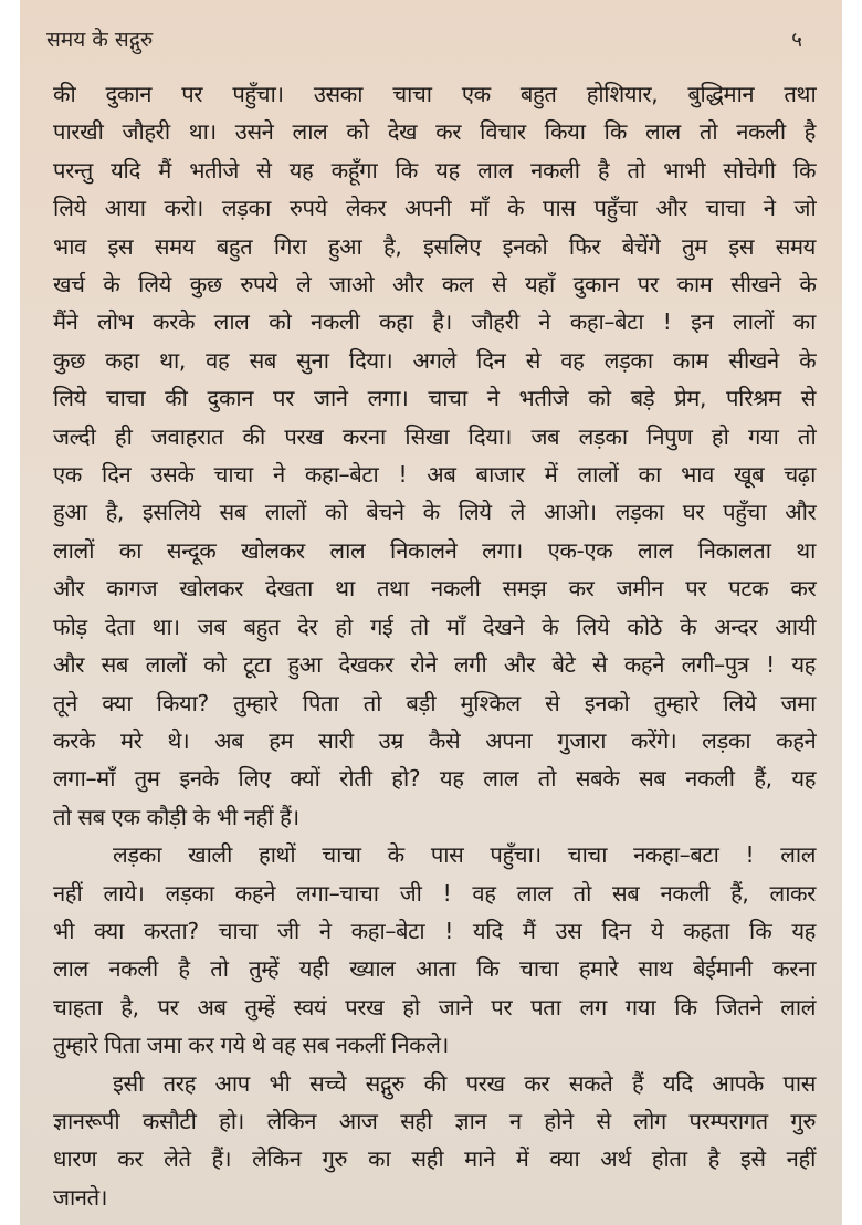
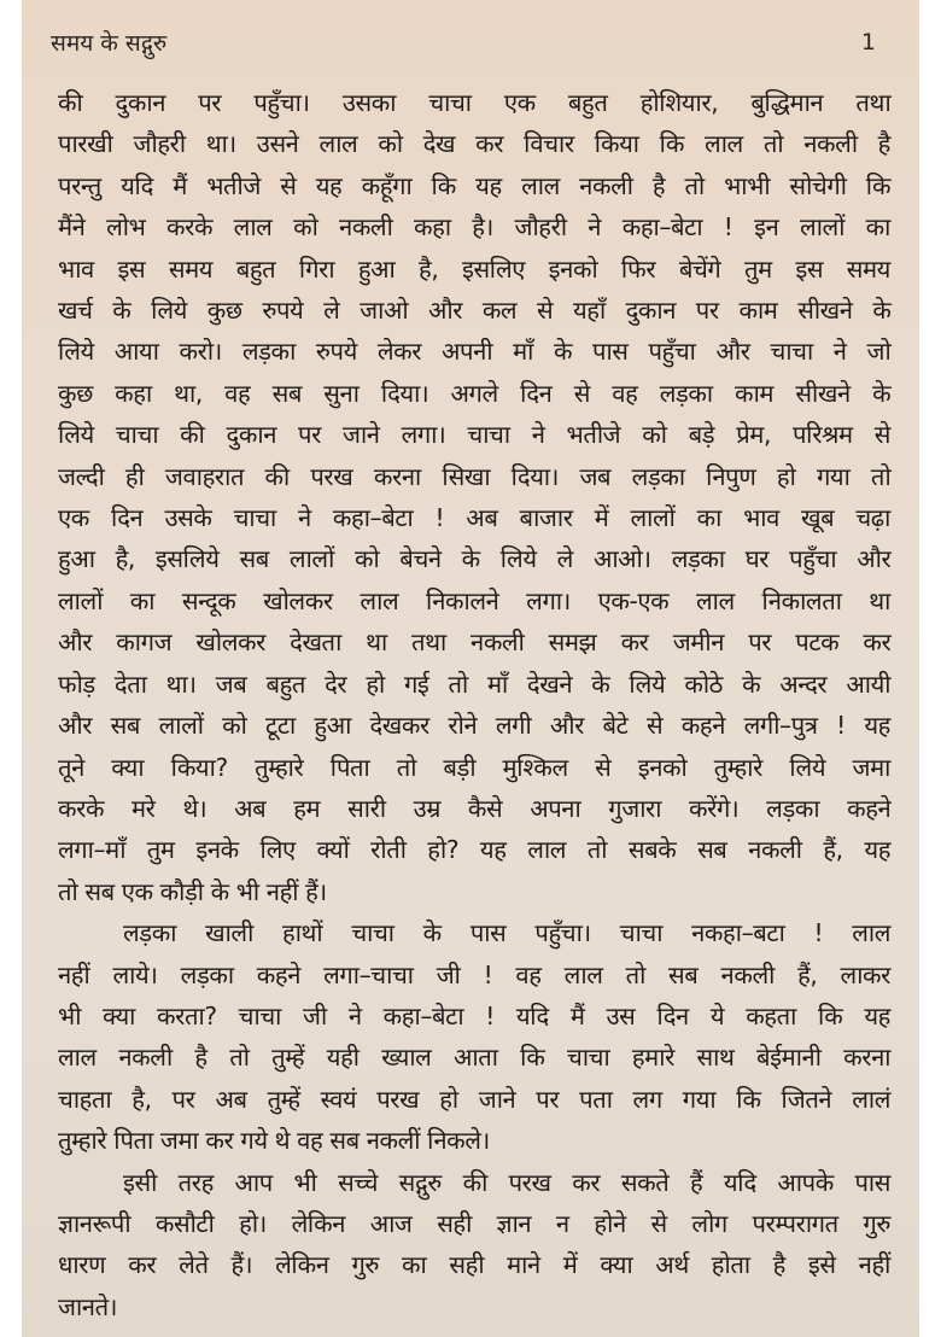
  समय के सद्गुरु
- ५
+ 1
  की दुकान पर पहुँचा। उसका चाचा एक बहुत होशियार, बुद्धिमान तथा
  पारखी जौहरी था। उसने लाल को देख कर विचार किया कि लाल तो नकली है
  परन्तु यदि मैं भतीजे से यह कहूँगा कि यह लाल नकली है तो भाभी सोचेगी कि
- लिये आया करो। लड़का रुपये लेकर अपनी माँ के पास पहुँचा और चाचा ने जो
+ मैंने लोभ करके लाल को नकली कहा है। जौहरी ने कहा–बेटा ! इन लालों का
  भाव इस समय बहुत गिरा हुआ है, इसलिए इनको फिर बेचेंगे तुम इस समय
  खर्च के लिये कुछ रुपये ले जाओ और कल से यहाँ दुकान पर काम सीखने के
- मैंने लोभ करके लाल को नकली कहा है। जौहरी ने कहा–बेटा ! इन लालों का
+ लिये आया करो। लड़का रुपये लेकर अपनी माँ के पास पहुँचा और चाचा ने जो
  कुछ कहा था, वह सब सुना दिया। अगले दिन से वह लड़का काम सीखने के
  लिये चाचा की दुकान पर जाने लगा। चाचा ने भतीजे को बड़े प्रेम, परिश्रम से
  जल्दी ही जवाहरात की परख करना सिखा दिया। जब लड़का निपुण हो गया तो
  एक दिन उसके चाचा ने कहा–बेटा ! अब बाजार में लालों का भाव खूब चढ़ा
  हुआ है, इसलिये सब लालों को बेचने के लिये ले आओ। लड़का घर पहुँचा और
  लालों का सन्दूक खोलकर लाल निकालने लगा। एक-एक लाल निकालता था
  और कागज खोलकर देखता था तथा नकली समझ कर जमीन पर पटक कर
  फोड़ देता था। जब बहुत देर हो गई तो माँ देखने के लिये कोठे के अन्दर आयी
  और सब लालों को टूटा हुआ देखकर रोने लगी और बेटे से कहने लगी–पुत्र ! यह
  तूने क्या किया? तुम्हारे पिता तो बड़ी मुश्किल से इनको तुम्हारे लिये जमा
  करके मरे थे। अब हम सारी उम्र कैसे अपना गुजारा करेंगे। लड़का कहने
  लगा–माँ तुम इनके लिए क्यों रोती हो? यह लाल तो सबके सब नकली हैं, यह
  तो सब एक कौड़ी के भी नहीं हैं।
  लड़का खाली हाथों चाचा के पास पहुँचा। चाचा नकहा–बटा ! लाल
  नहीं लाये। लड़का कहने लगा–चाचा जी ! वह लाल तो सब नकली हैं, लाकर
  भी क्या करता? चाचा जी ने कहा–बेटा ! यदि मैं उस दिन ये कहता कि यह
  लाल नकली है तो तुम्हें यही ख्याल आता कि चाचा हमारे साथ बेईमानी करना
  चाहता है, पर अब तुम्हें स्वयं परख हो जाने पर पता लग गया कि जितने लालं
  तुम्हारे पिता जमा कर गये थे वह सब नकलीं निकले।
  इसी तरह आप भी सच्चे सद्गुरु की परख कर सकते हैं यदि आपके पास
  ज्ञानरूपी कसौटी हो। लेकिन आज सही ज्ञान न होने से लोग परम्परागत गुरु
  धारण कर लेते हैं। लेकिन गुरु का सही माने में क्या अर्थ होता है इसे नहीं
  जानते।
